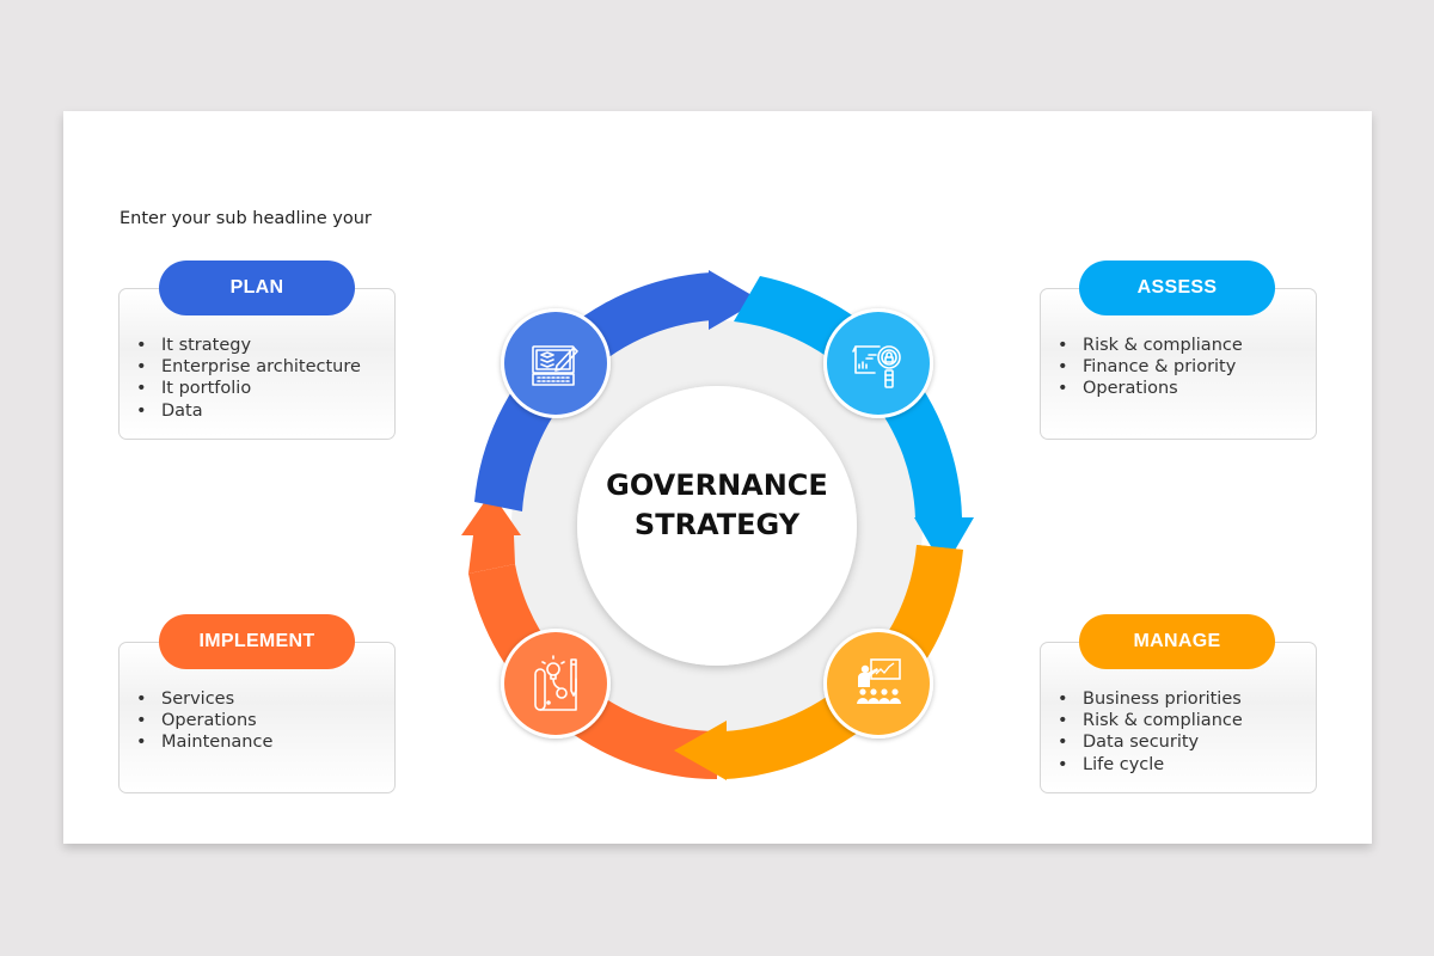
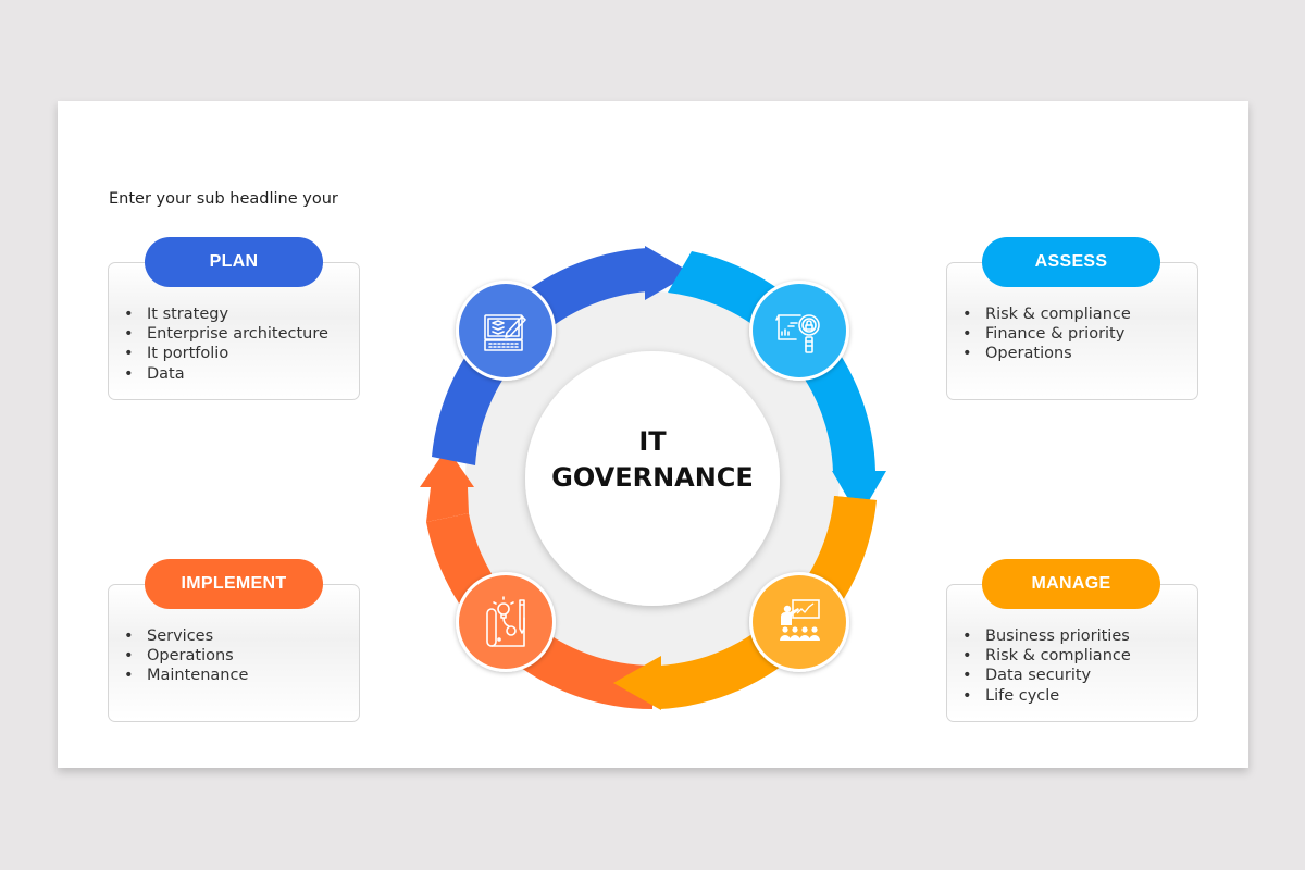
  Enter your sub headline your
  It strategy
  Enterprise architecture
  It portfolio
  Data
  PLAN
  Risk & compliance
  Finance & priority
  Operations
  ASSESS
  Services
  Operations
  Maintenance
  IMPLEMENT
  Business priorities
  Risk & compliance
  Data security
  Life cycle
  MANAGE
+ IT
  GOVERNANCE
- STRATEGY
